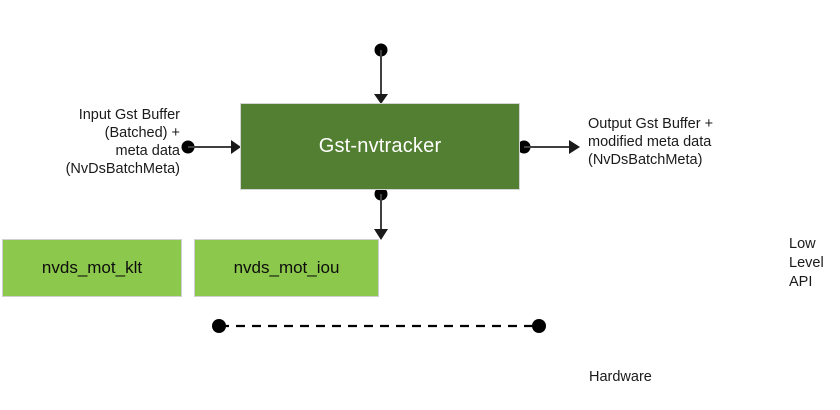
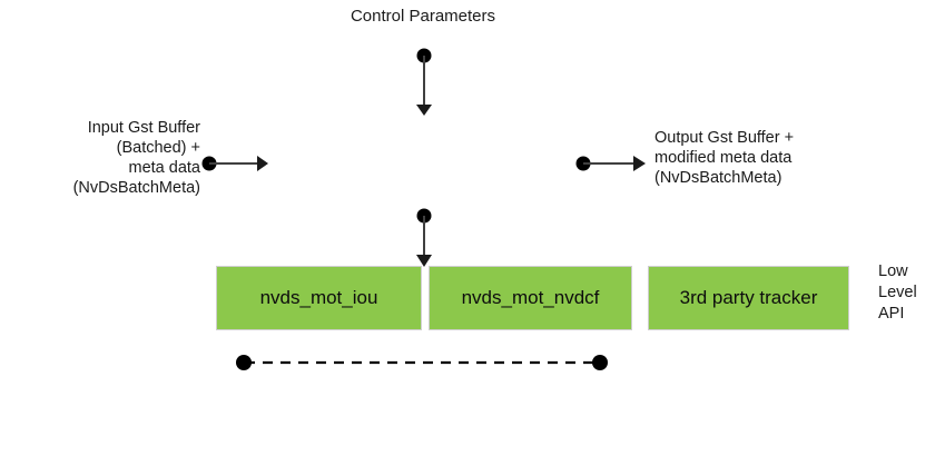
+ Control Parameters
  Input Gst Buffer
  (Batched) +
  meta data
  (NvDsBatchMeta)
  Output Gst Buffer +
  modified meta data
  (NvDsBatchMeta)
  Low
  Level
  API
- Hardware
- Gst-nvtracker
- nvds_mot_klt
  nvds_mot_iou
+ nvds_mot_nvdcf
+ 3rd party tracker
